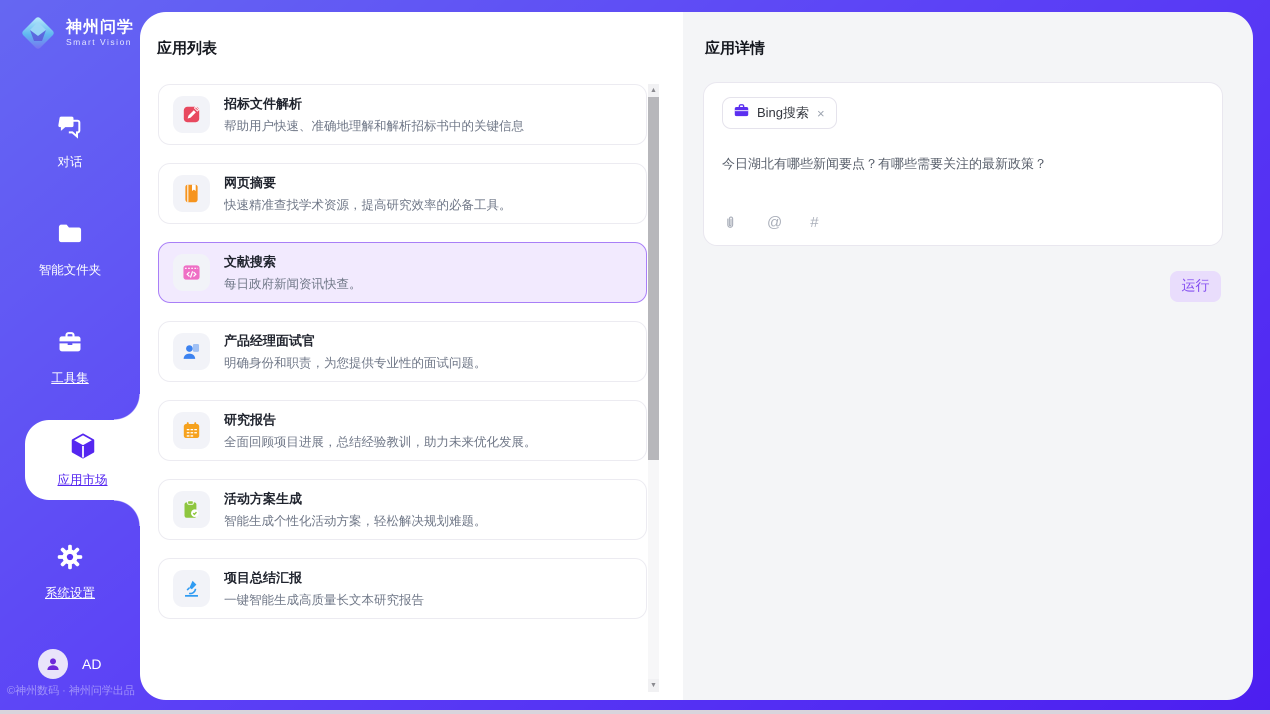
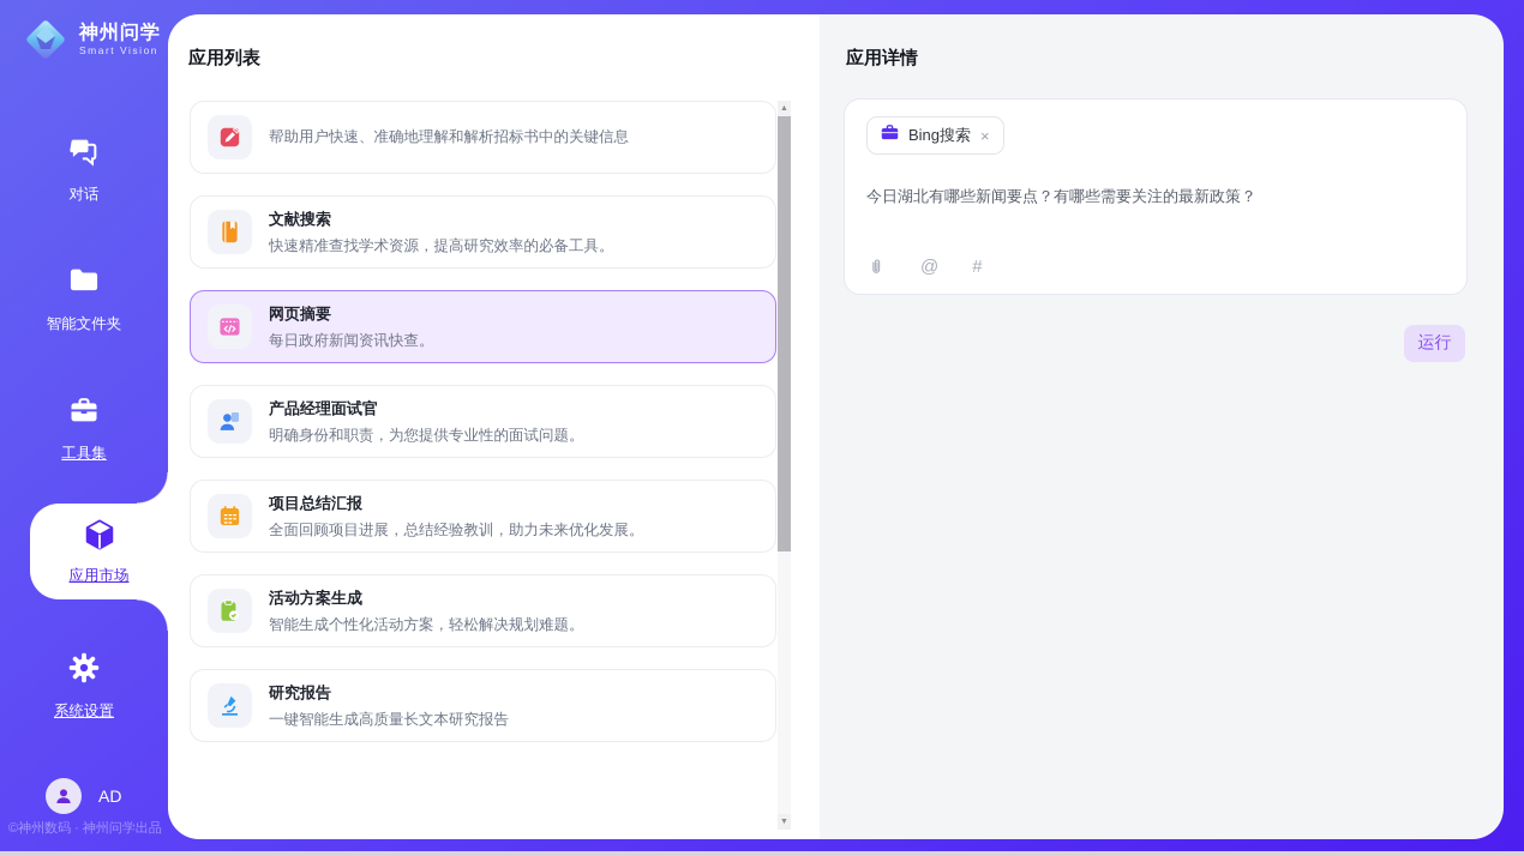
  神州问学
  Smart Vision
  对话
  智能文件夹
  工具集
  应用市场
  系统设置
  AD
  ©神州数码 · 神州问学出品
  应用列表
- 招标文件解析
  帮助用户快速、准确地理解和解析招标书中的关键信息
- 网页摘要
+ 文献搜索
  快速精准查找学术资源，提高研究效率的必备工具。
- 文献搜索
+ 网页摘要
  每日政府新闻资讯快查。
  产品经理面试官
  明确身份和职责，为您提供专业性的面试问题。
- 研究报告
+ 项目总结汇报
  全面回顾项目进展，总结经验教训，助力未来优化发展。
  活动方案生成
  智能生成个性化活动方案，轻松解决规划难题。
- 项目总结汇报
+ 研究报告
  一键智能生成高质量长文本研究报告
  应用详情
  Bing搜索
  ×
  今日湖北有哪些新闻要点？有哪些需要关注的最新政策？
  @
  #
  运行
